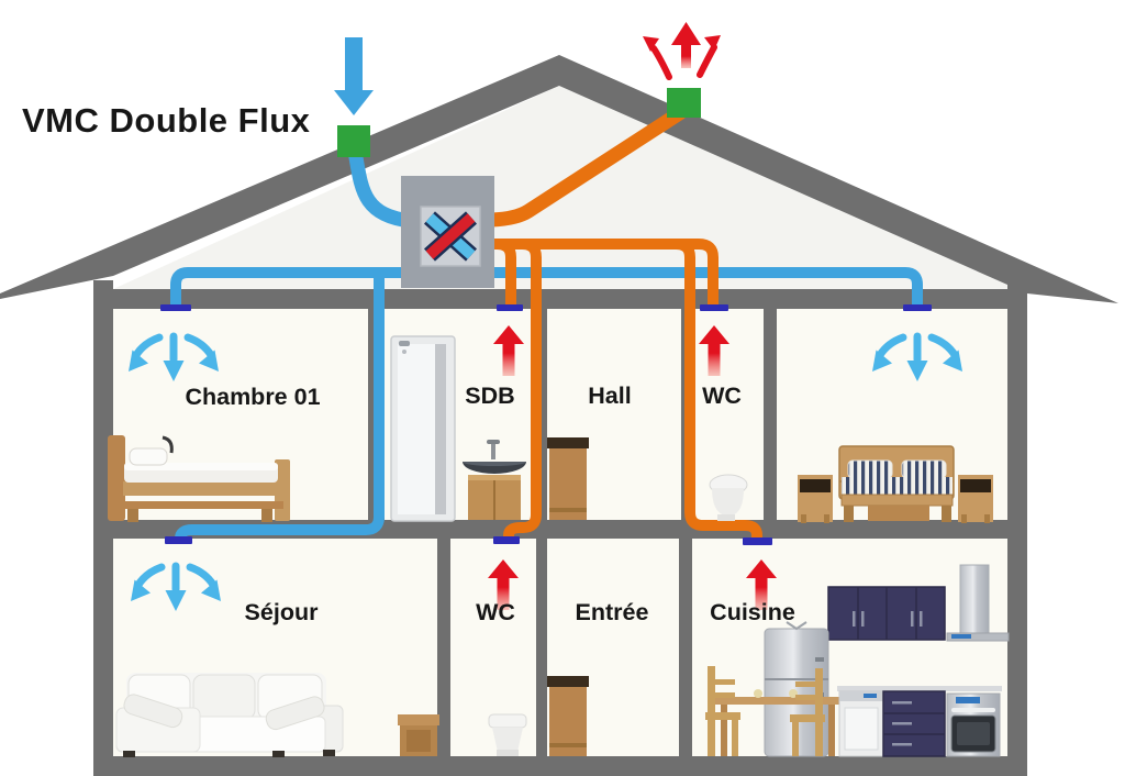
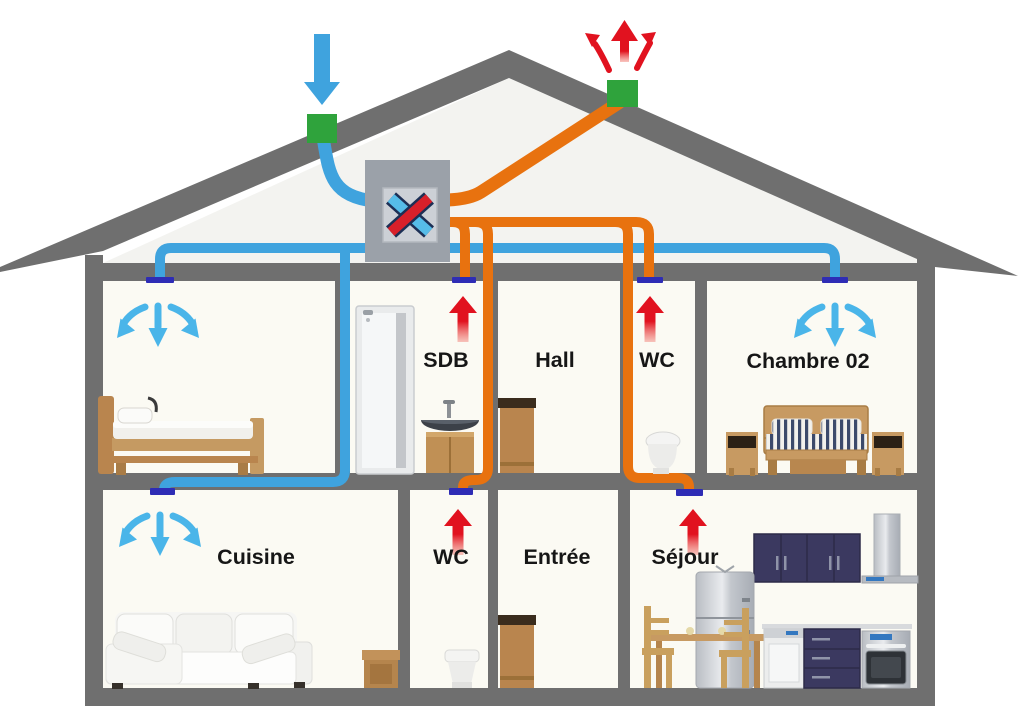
- VMC Double Flux
- Chambre 01
  SDB
  Hall
  WC
+ Chambre 02
- Séjour
+ Cuisine
  WC
  Entrée
- Cuisine
+ Séjour
